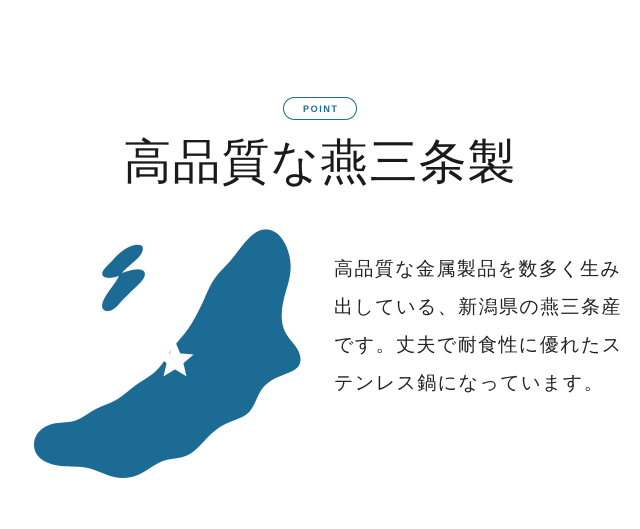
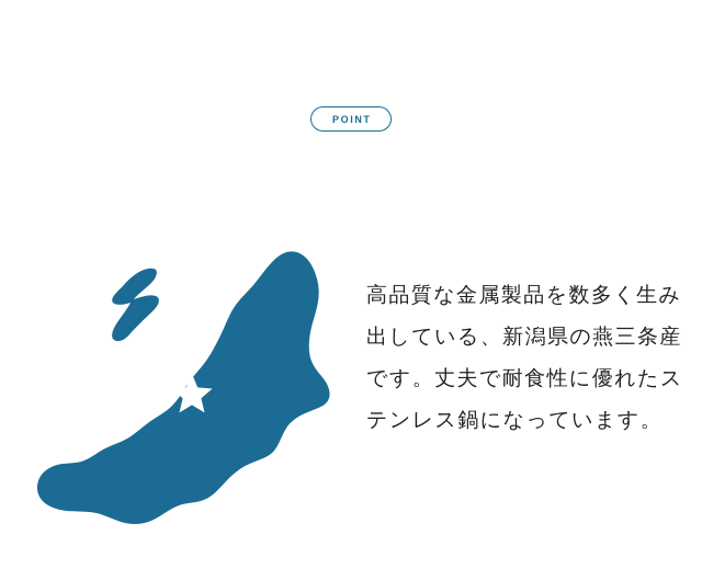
  POINT
- 高品質な燕三条製
  高品質な金属製品を数多く生み出している、新潟県の燕三条産です。丈夫で耐食性に優れたステンレス鍋になっています。
